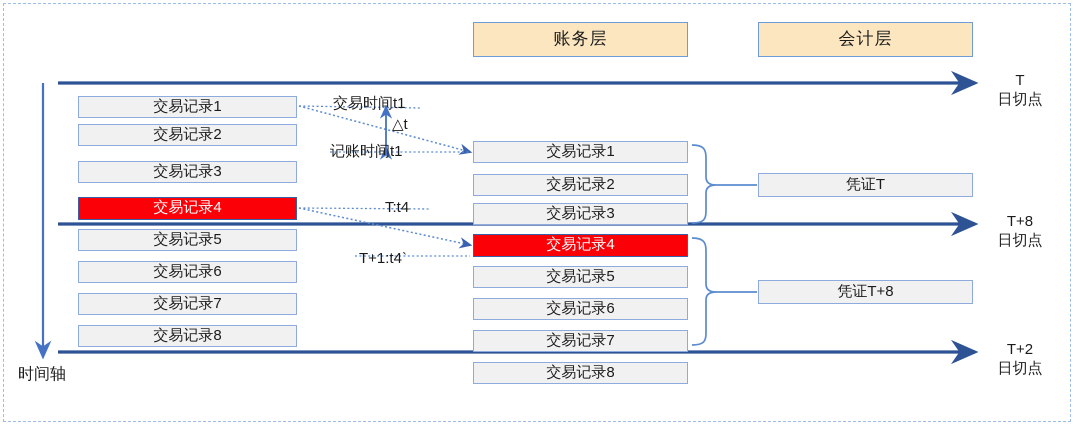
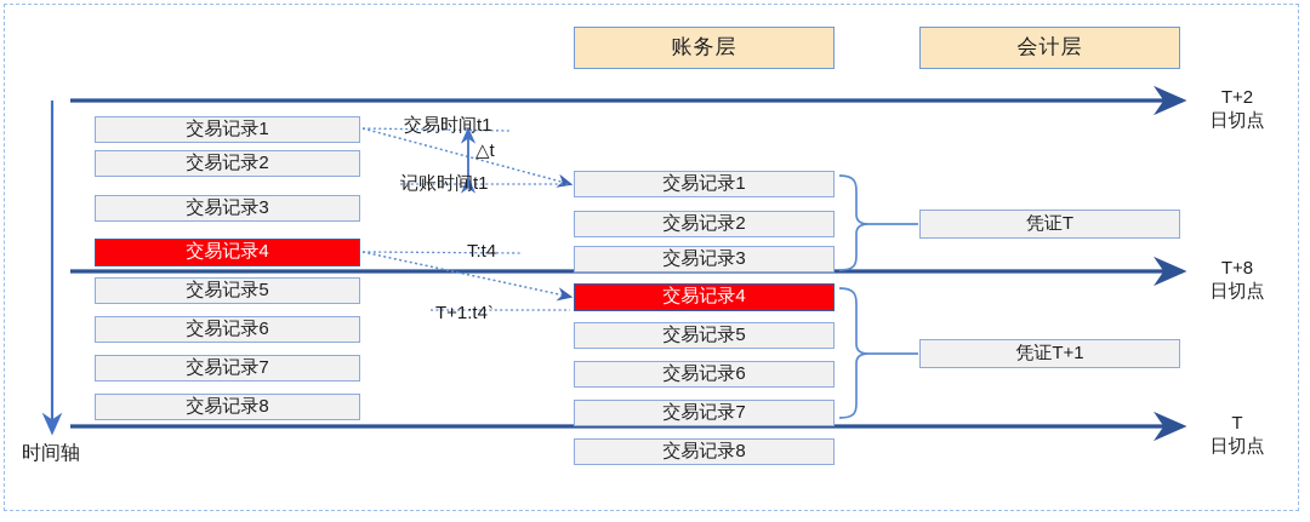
  账务层
  会计层
  交易记录1
  交易记录2
  交易记录3
  交易记录4
  交易记录5
  交易记录6
  交易记录7
  交易记录8
  交易记录1
  交易记录2
  交易记录3
  交易记录4
  交易记录5
  交易记录6
  交易记录7
  交易记录8
  凭证T
- 凭证T+8
+ 凭证T+1
  交易时间t1
  △t
  记账时间t1
  T:t4
  T+1:t4`
- T
+ T+2
  日切点
  T+8
  日切点
- T+2
+ T
  日切点
  时间轴
